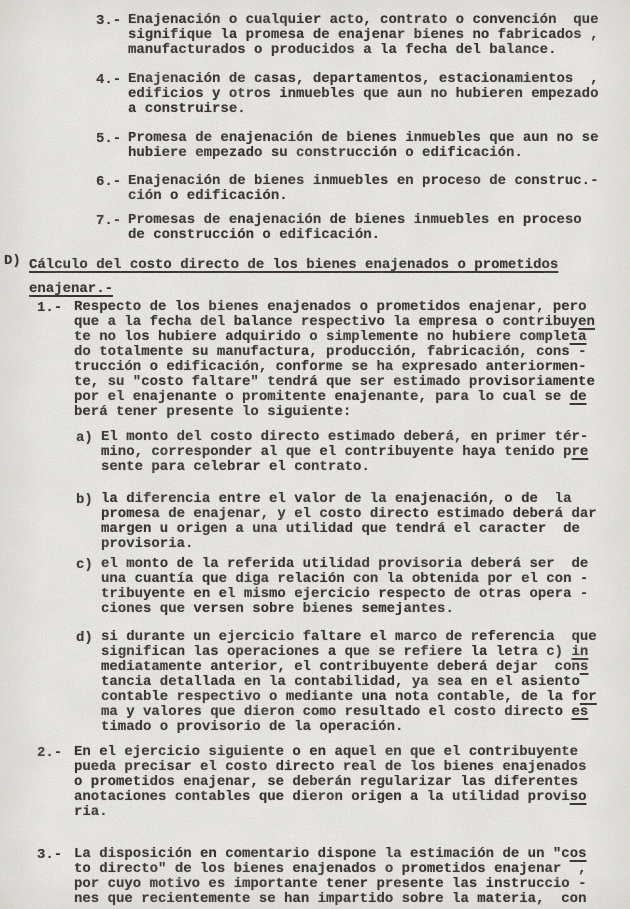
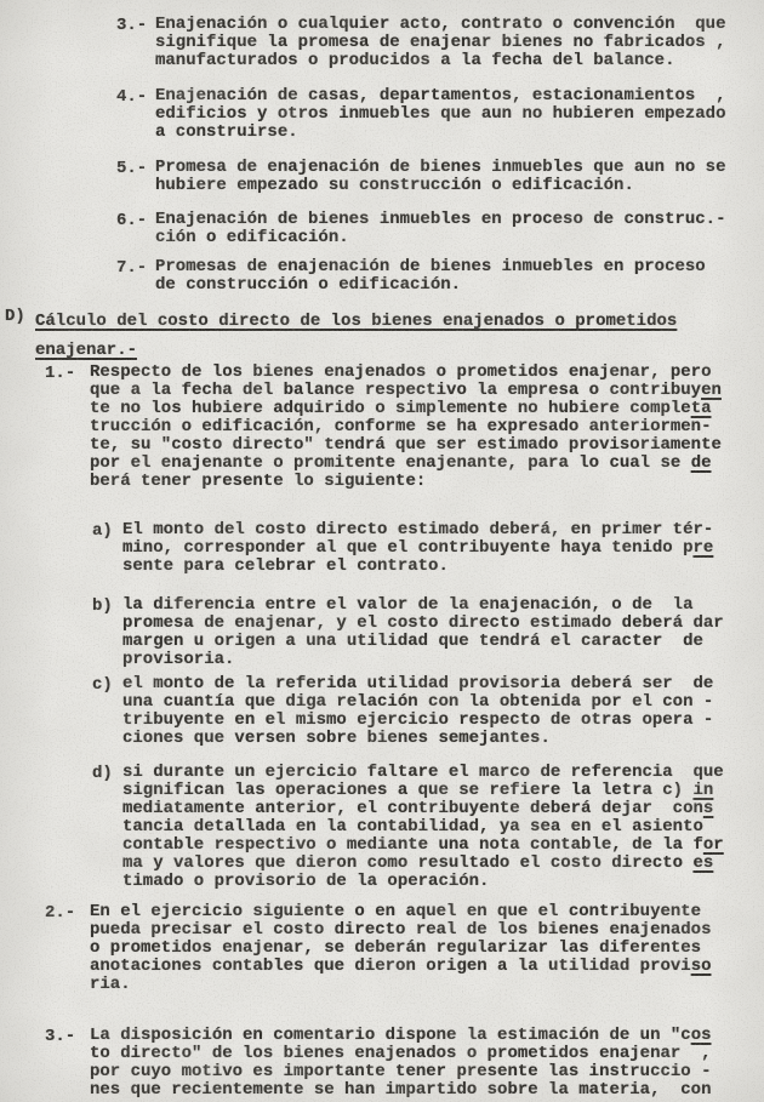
  3.-
  Enajenación o cualquier acto, contrato o convención que
  signifique la promesa de enajenar bienes no fabricados ,
  manufacturados o producidos a la fecha del balance.
  4.-
  Enajenación de casas, departamentos, estacionamientos ,
  edificios y otros inmuebles que aun no hubieren empezado
  a construirse.
  5.-
  Promesa de enajenación de bienes inmuebles que aun no se
  hubiere empezado su construcción o edificación.
  6.-
  Enajenación de bienes inmuebles en proceso de construc.-
  ción o edificación.
  7.-
  Promesas de enajenación de bienes inmuebles en proceso
  de construcción o edificación.
  D)
  Cálculo del costo directo de los bienes enajenados o prometidos
  enajenar.-
  1.-
  Respecto de los bienes enajenados o prometidos enajenar, pero
  que a la fecha del balance respectivo la empresa o contribuyen
  te no los hubiere adquirido o simplemente no hubiere completa
- do totalmente su manufactura, producción, fabricación, cons -
  trucción o edificación, conforme se ha expresado anteriormen-
- te, su "costo faltare" tendrá que ser estimado provisoriamente
+ te, su "costo directo" tendrá que ser estimado provisoriamente
  por el enajenante o promitente enajenante, para lo cual se de
  berá tener presente lo siguiente:
  a)
  El monto del costo directo estimado deberá, en primer tér-
  mino, corresponder al que el contribuyente haya tenido pre
  sente para celebrar el contrato.
  b)
  la diferencia entre el valor de la enajenación, o de la
  promesa de enajenar, y el costo directo estimado deberá dar
  margen u origen a una utilidad que tendrá el caracter de
  provisoria.
  c)
  el monto de la referida utilidad provisoria deberá ser de
  una cuantía que diga relación con la obtenida por el con -
  tribuyente en el mismo ejercicio respecto de otras opera -
  ciones que versen sobre bienes semejantes.
  d)
  si durante un ejercicio faltare el marco de referencia que
  significan las operaciones a que se refiere la letra c) in
  mediatamente anterior, el contribuyente deberá dejar cons
  tancia detallada en la contabilidad, ya sea en el asiento
  contable respectivo o mediante una nota contable, de la for
  ma y valores que dieron como resultado el costo directo es
  timado o provisorio de la operación.
  2.-
  En el ejercicio siguiente o en aquel en que el contribuyente
  pueda precisar el costo directo real de los bienes enajenados
  o prometidos enajenar, se deberán regularizar las diferentes
  anotaciones contables que dieron origen a la utilidad proviso
  ria.
  3.-
  La disposición en comentario dispone la estimación de un "cos
  to directo" de los bienes enajenados o prometidos enajenar ,
  por cuyo motivo es importante tener presente las instruccio -
  nes que recientemente se han impartido sobre la materia, con
